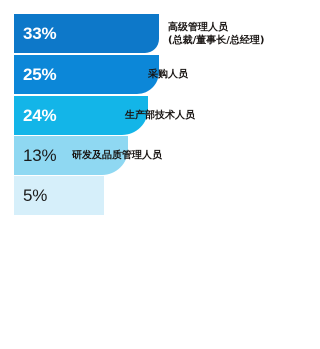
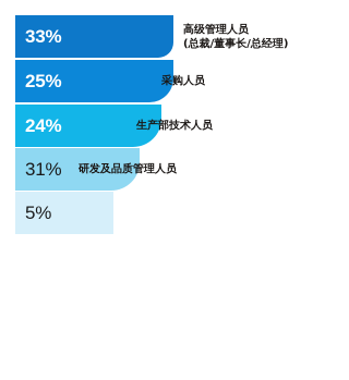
  33%
  25%
  24%
- 13%
+ 31%
  5%
  高级管理人员
  (总裁/董事长/总经理)
  采购人员
  生产部技术人员
  研发及品质管理人员
